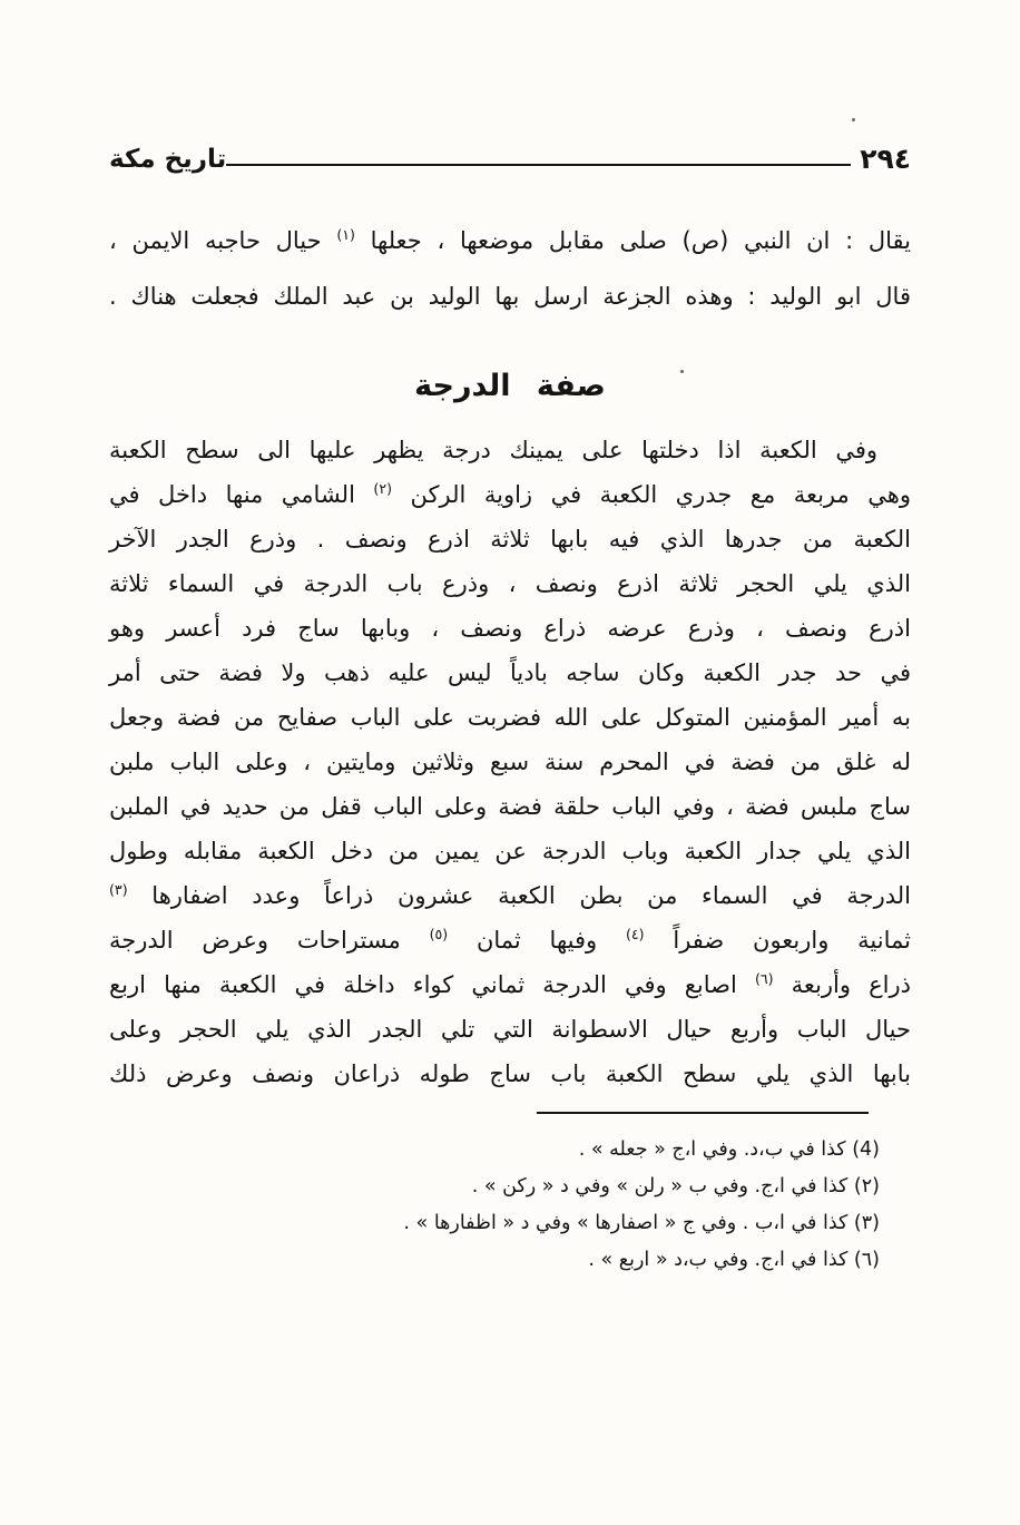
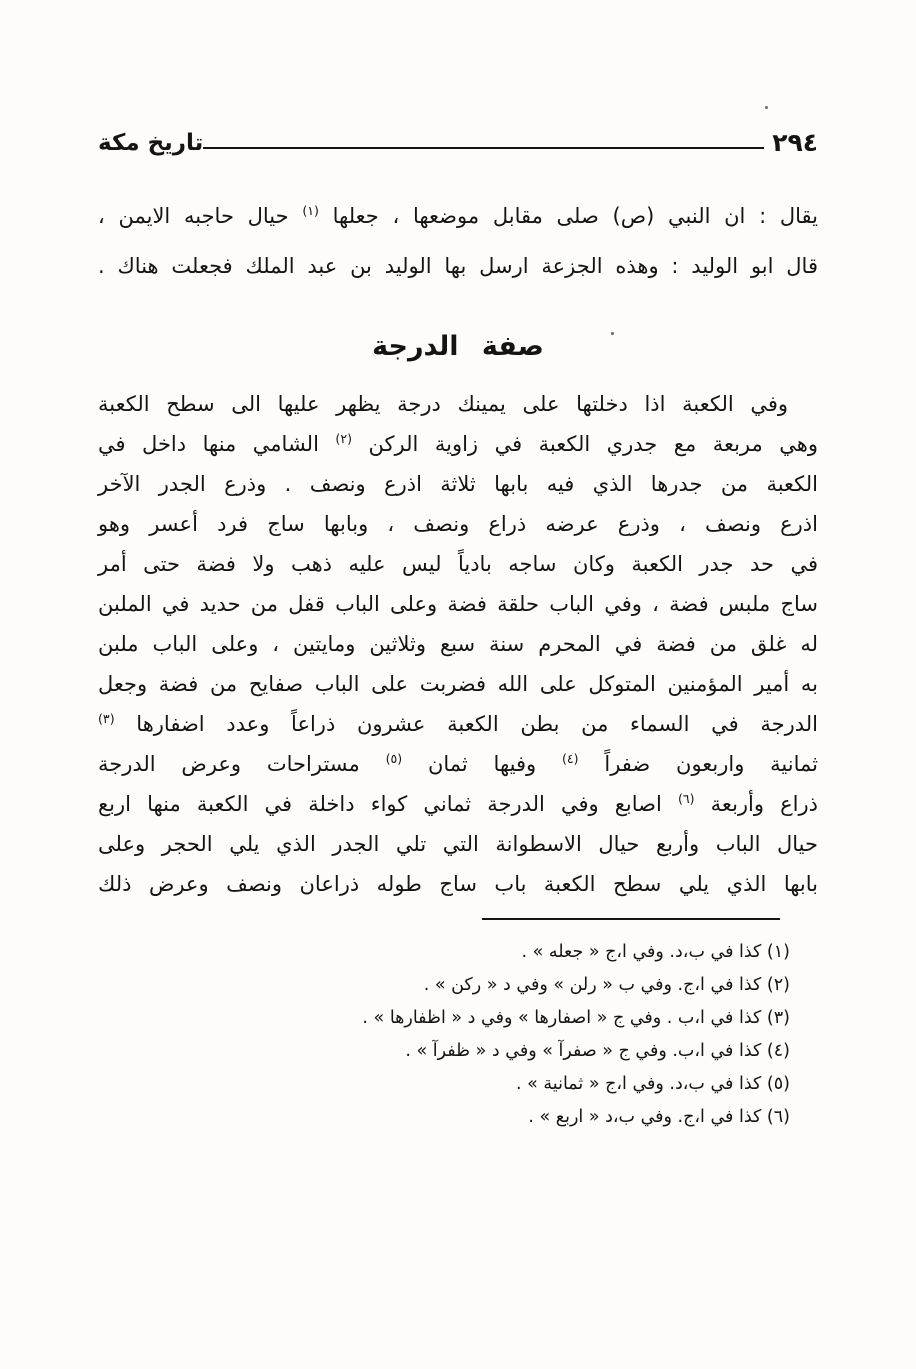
  ٢٩٤
  تاريخ مكة
  يقال : ان النبي (ص) صلى مقابل موضعها ، جعلها (١) حيال حاجبه الايمن ،
  قال ابو الوليد : وهذه الجزعة ارسل بها الوليد بن عبد الملك فجعلت هناك .
  صفة الدرجة
  وفي الكعبة اذا دخلتها على يمينك درجة يظهر عليها الى سطح الكعبة
  وهي مربعة مع جدري الكعبة في زاوية الركن (٢) الشامي منها داخل في
  الكعبة من جدرها الذي فيه بابها ثلاثة اذرع ونصف . وذرع الجدر الآخر
- الذي يلي الحجر ثلاثة اذرع ونصف ، وذرع باب الدرجة في السماء ثلاثة
  اذرع ونصف ، وذرع عرضه ذراع ونصف ، وبابها ساج فرد أعسر وهو
  في حد جدر الكعبة وكان ساجه بادياً ليس عليه ذهب ولا فضة حتى أمر
- به أمير المؤمنين المتوكل على الله فضربت على الباب صفايح من فضة وجعل
+ ساج ملبس فضة ، وفي الباب حلقة فضة وعلى الباب قفل من حديد في الملبن
  له غلق من فضة في المحرم سنة سبع وثلاثين ومايتين ، وعلى الباب ملبن
- ساج ملبس فضة ، وفي الباب حلقة فضة وعلى الباب قفل من حديد في الملبن
+ به أمير المؤمنين المتوكل على الله فضربت على الباب صفايح من فضة وجعل
- الذي يلي جدار الكعبة وباب الدرجة عن يمين من دخل الكعبة مقابله وطول
  الدرجة في السماء من بطن الكعبة عشرون ذراعاً وعدد اضفارها (٣)
  ثمانية واربعون ضفراً (٤) وفيها ثمان (٥) مستراحات وعرض الدرجة
  ذراع وأربعة (٦) اصابع وفي الدرجة ثماني كواء داخلة في الكعبة منها اربع
  حيال الباب وأربع حيال الاسطوانة التي تلي الجدر الذي يلي الحجر وعلى
  بابها الذي يلي سطح الكعبة باب ساج طوله ذراعان ونصف وعرض ذلك
- (4) كذا في ب،د. وفي ا،ج « جعله » .
+ (١) كذا في ب،د. وفي ا،ج « جعله » .
  (٢) كذا في ا،ج. وفي ب « رلن » وفي د « ركن » .
  (٣) كذا في ا،ب . وفي ج « اصفارها » وفي د « اظفارها » .
+ (٤) كذا في ا،ب. وفي ج « صفرآ » وفي د « ظفرآ » .
+ (٥) كذا في ب،د. وفي ا،ج « ثمانية » .
  (٦) كذا في ا،ج. وفي ب،د « اربع » .
